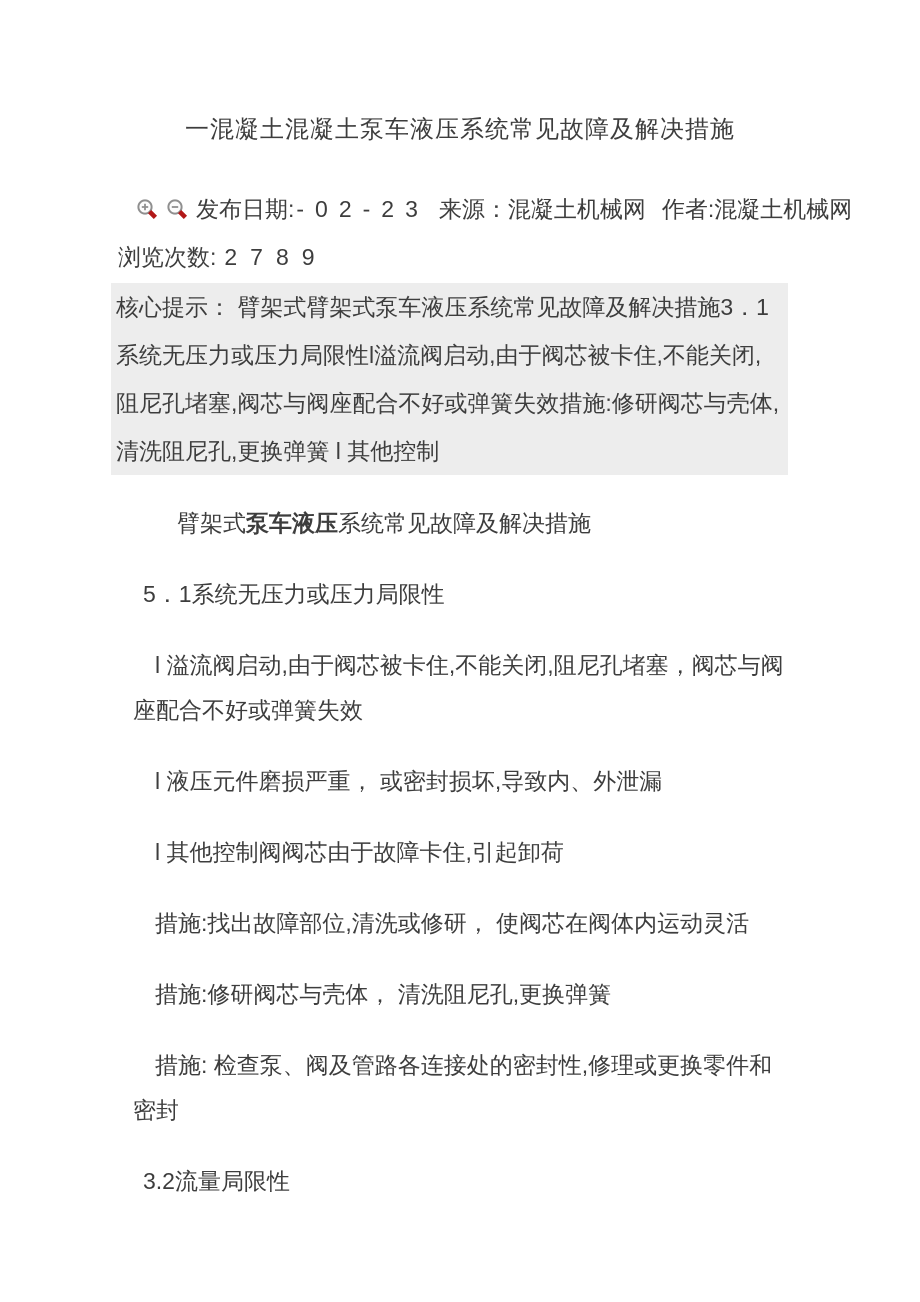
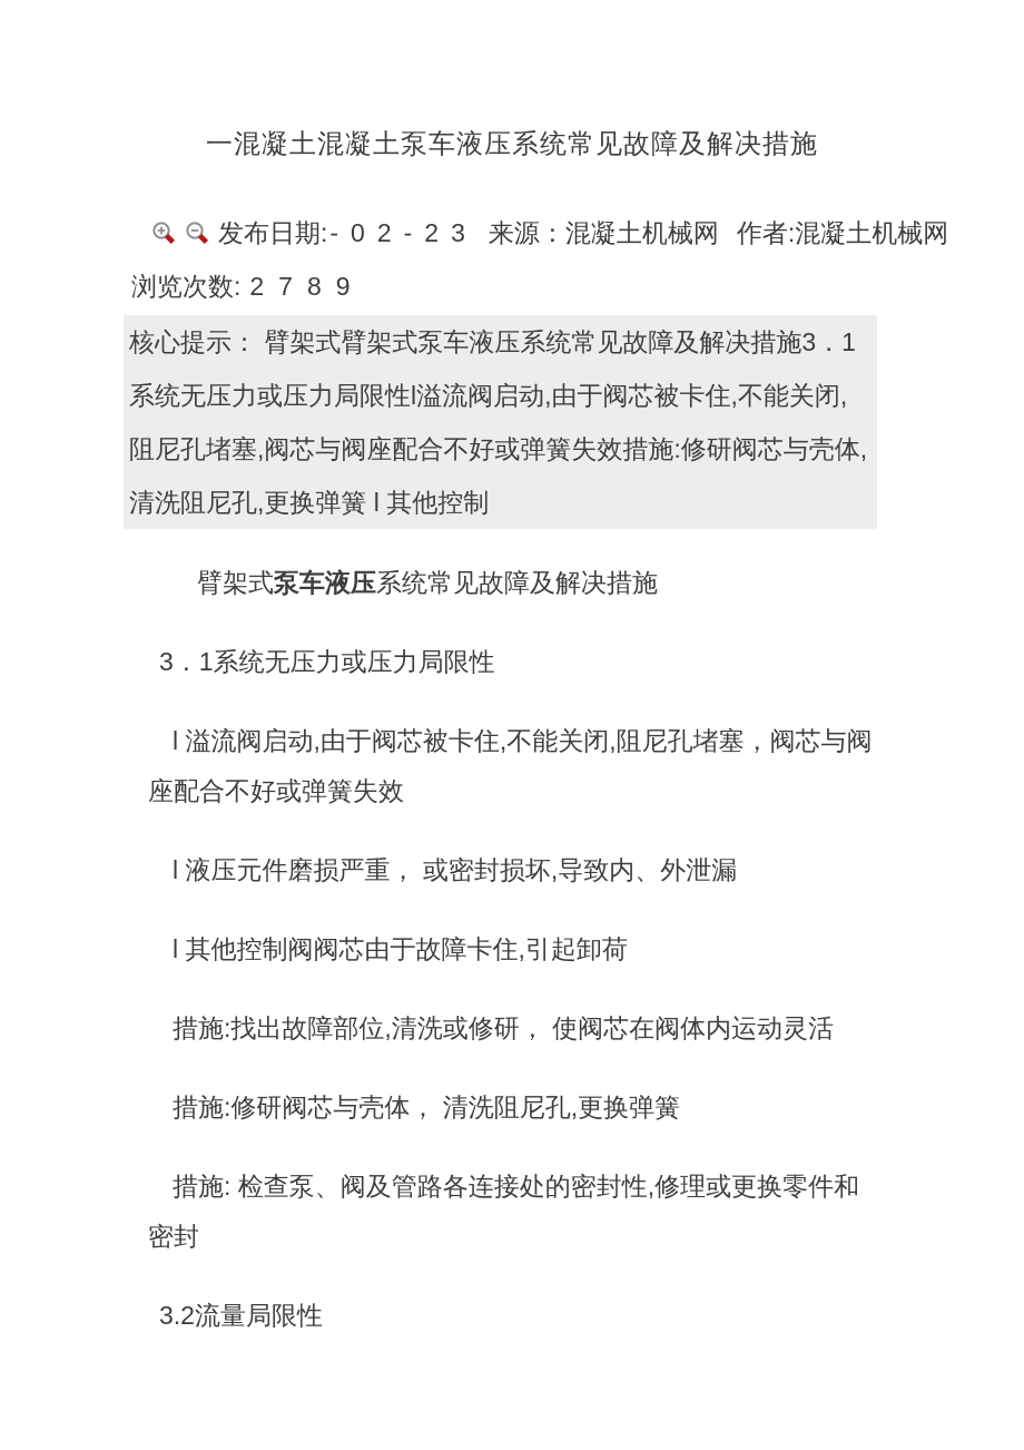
  一混凝土混凝土泵车液压系统常见故障及解决措施
  发布日期:
  -02-23
  来源：
  混凝土机械网
  作者:
  混凝土机械网
  浏览次数: 2789
  核心提示： 臂架式臂架式泵车液压系统常见故障及解决措施3．1系统无压力或压力局限性l溢流阀启动,由于阀芯被卡住,不能关闭,阻尼孔堵塞,阀芯与阀座配合不好或弹簧失效措施:修研阀芯与壳体,清洗阻尼孔,更换弹簧 l 其他控制
  臂架式泵车液压系统常见故障及解决措施
- 5．1系统无压力或压力局限性
+ 3．1系统无压力或压力局限性
  l 溢流阀启动,由于阀芯被卡住,不能关闭,阻尼孔堵塞，阀芯与阀座配合不好或弹簧失效
  l 液压元件磨损严重， 或密封损坏,导致内、外泄漏
  l 其他控制阀阀芯由于故障卡住,引起卸荷
  措施:找出故障部位,清洗或修研， 使阀芯在阀体内运动灵活
  措施:修研阀芯与壳体， 清洗阻尼孔,更换弹簧
  措施: 检查泵、阀及管路各连接处的密封性,修理或更换零件和密封
  3.2流量局限性
